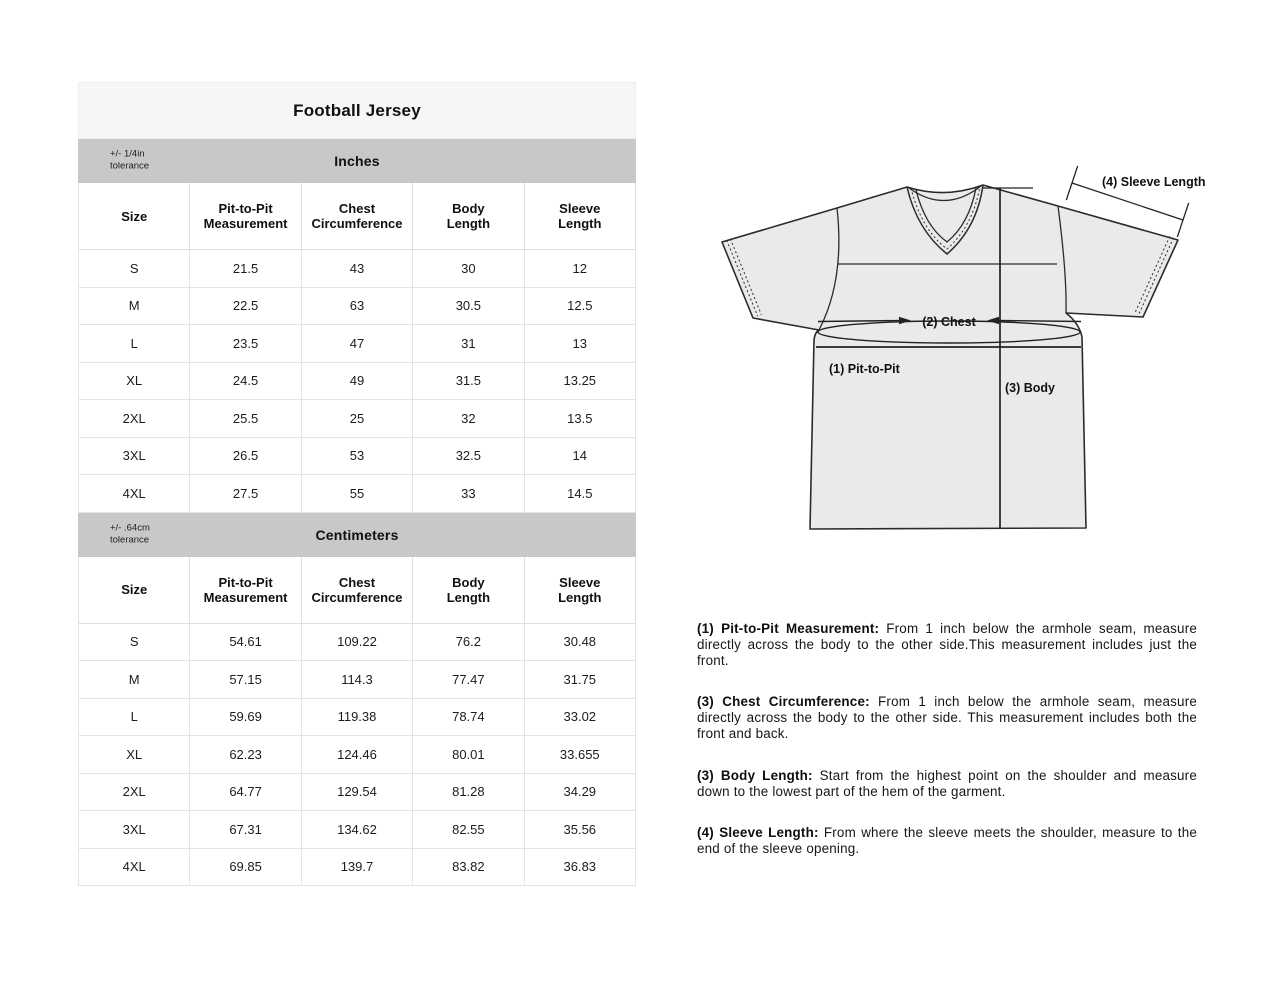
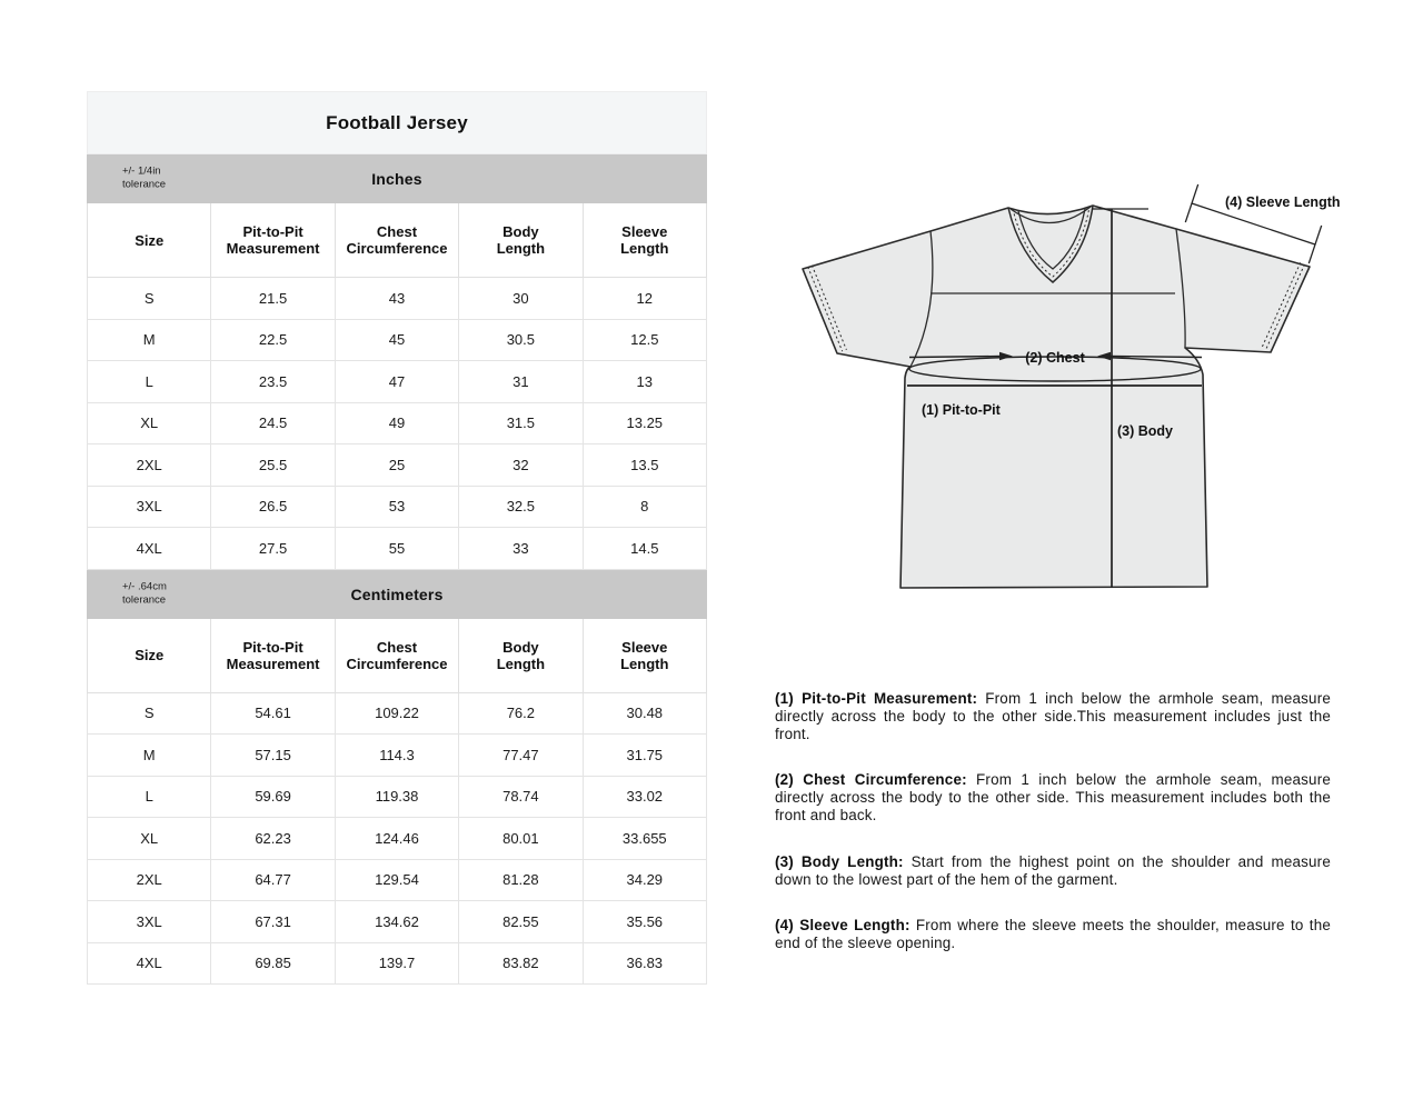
  Football Jersey
  +/- 1/4in tolerance
  Inches
  Size	Pit-to-Pit Measurement	Chest Circumference	Body Length	Sleeve Length
  S	21.5	43	30	12
- M	22.5	63	30.5	12.5
+ M	22.5	45	30.5	12.5
  L	23.5	47	31	13
  XL	24.5	49	31.5	13.25
  2XL	25.5	25	32	13.5
- 3XL	26.5	53	32.5	14
+ 3XL	26.5	53	32.5	8
  4XL	27.5	55	33	14.5
  +/- .64cm tolerance
  Centimeters
  Size	Pit-to-Pit Measurement	Chest Circumference	Body Length	Sleeve Length
  S	54.61	109.22	76.2	30.48
  M	57.15	114.3	77.47	31.75
  L	59.69	119.38	78.74	33.02
  XL	62.23	124.46	80.01	33.655
  2XL	64.77	129.54	81.28	34.29
  3XL	67.31	134.62	82.55	35.56
  4XL	69.85	139.7	83.82	36.83
  (4) Sleeve Length
  (2) Chest
  (1) Pit-to-Pit
  (3) Body
  (1) Pit-to-Pit Measurement: From 1 inch below the armhole seam, measure directly across the body to the other side.This measurement includes just the front.
- (3) Chest Circumference: From 1 inch below the armhole seam, measure directly across the body to the other side. This measurement includes both the front and back.
+ (2) Chest Circumference: From 1 inch below the armhole seam, measure directly across the body to the other side. This measurement includes both the front and back.
  (3) Body Length: Start from the highest point on the shoulder and measure down to the lowest part of the hem of the garment.
  (4) Sleeve Length: From where the sleeve meets the shoulder, measure to the end of the sleeve opening.
